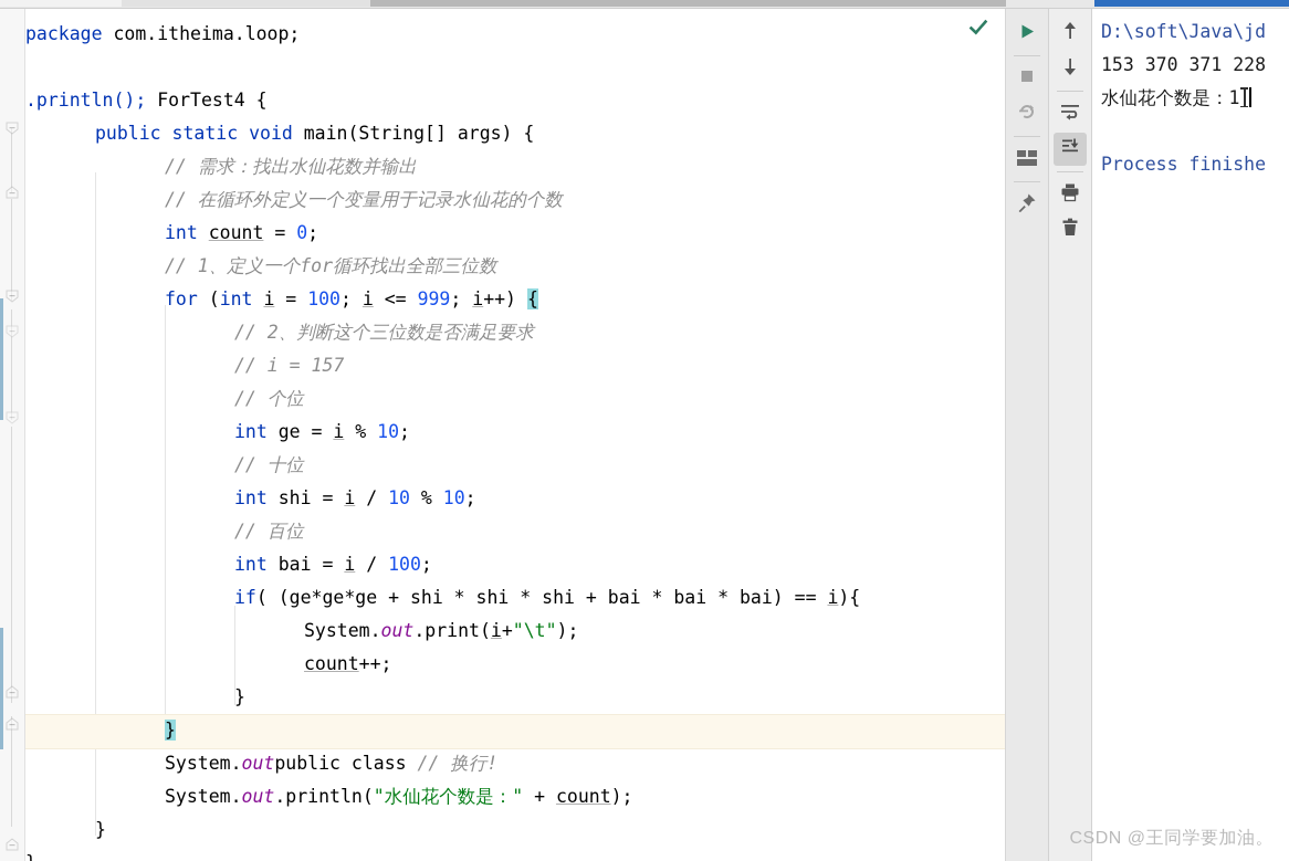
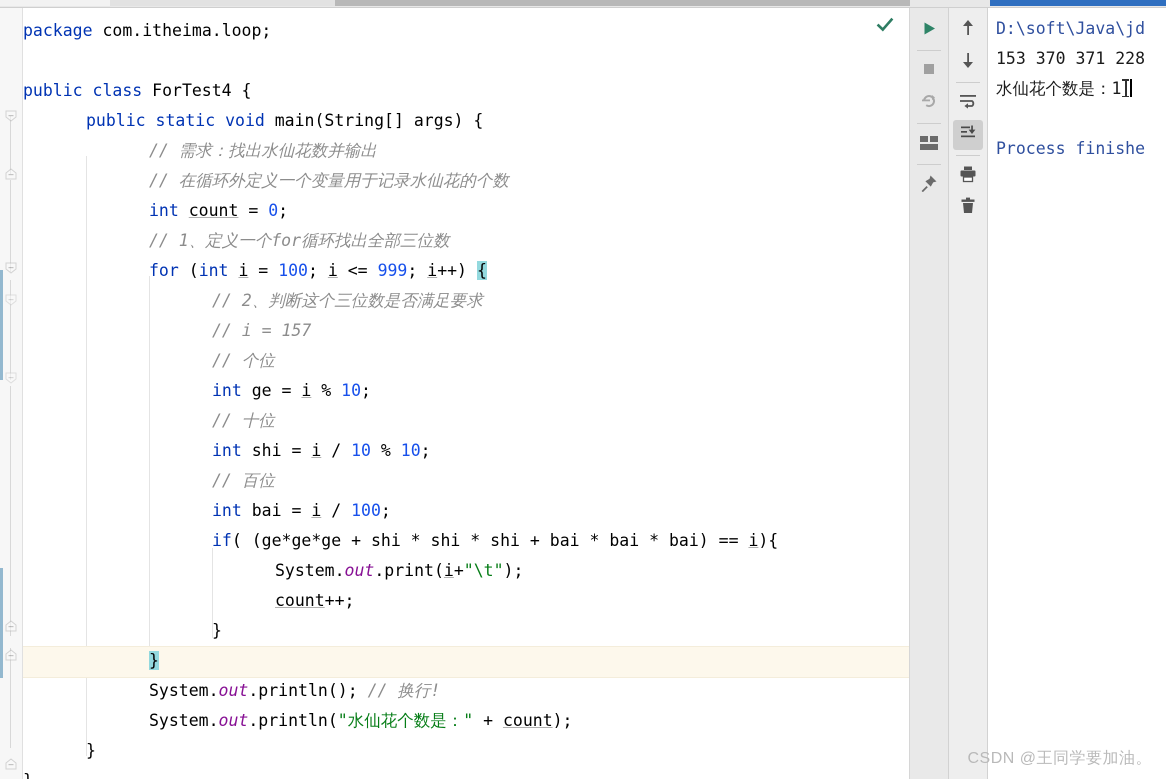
  package com.itheima.loop;
- .println(); ForTest4 {
+ public class ForTest4 {
  public static void main(String[] args) {
  // 需求：找出水仙花数并输出
  // 在循环外定义一个变量用于记录水仙花的个数
  int count = 0;
  // 1、定义一个for循环找出全部三位数
  for (int i = 100; i <= 999; i++) {
  // 2、判断这个三位数是否满足要求
  // i = 157
  // 个位
  int ge = i % 10;
  // 十位
  int shi = i / 10 % 10;
  // 百位
  int bai = i / 100;
  if( (ge*ge*ge + shi * shi * shi + bai * bai * bai) == i){
  System.out.print(i+"\t");
  count++;
  }
  }
- System.outpublic class // 换行!
+ System.out.println(); // 换行!
  System.out.println("水仙花个数是：" + count);
  }
  D:\soft\Java\jd
  153 370 371 228
  水仙花个数是：1
  Process finishe
  CSDN @王同学要加油。
